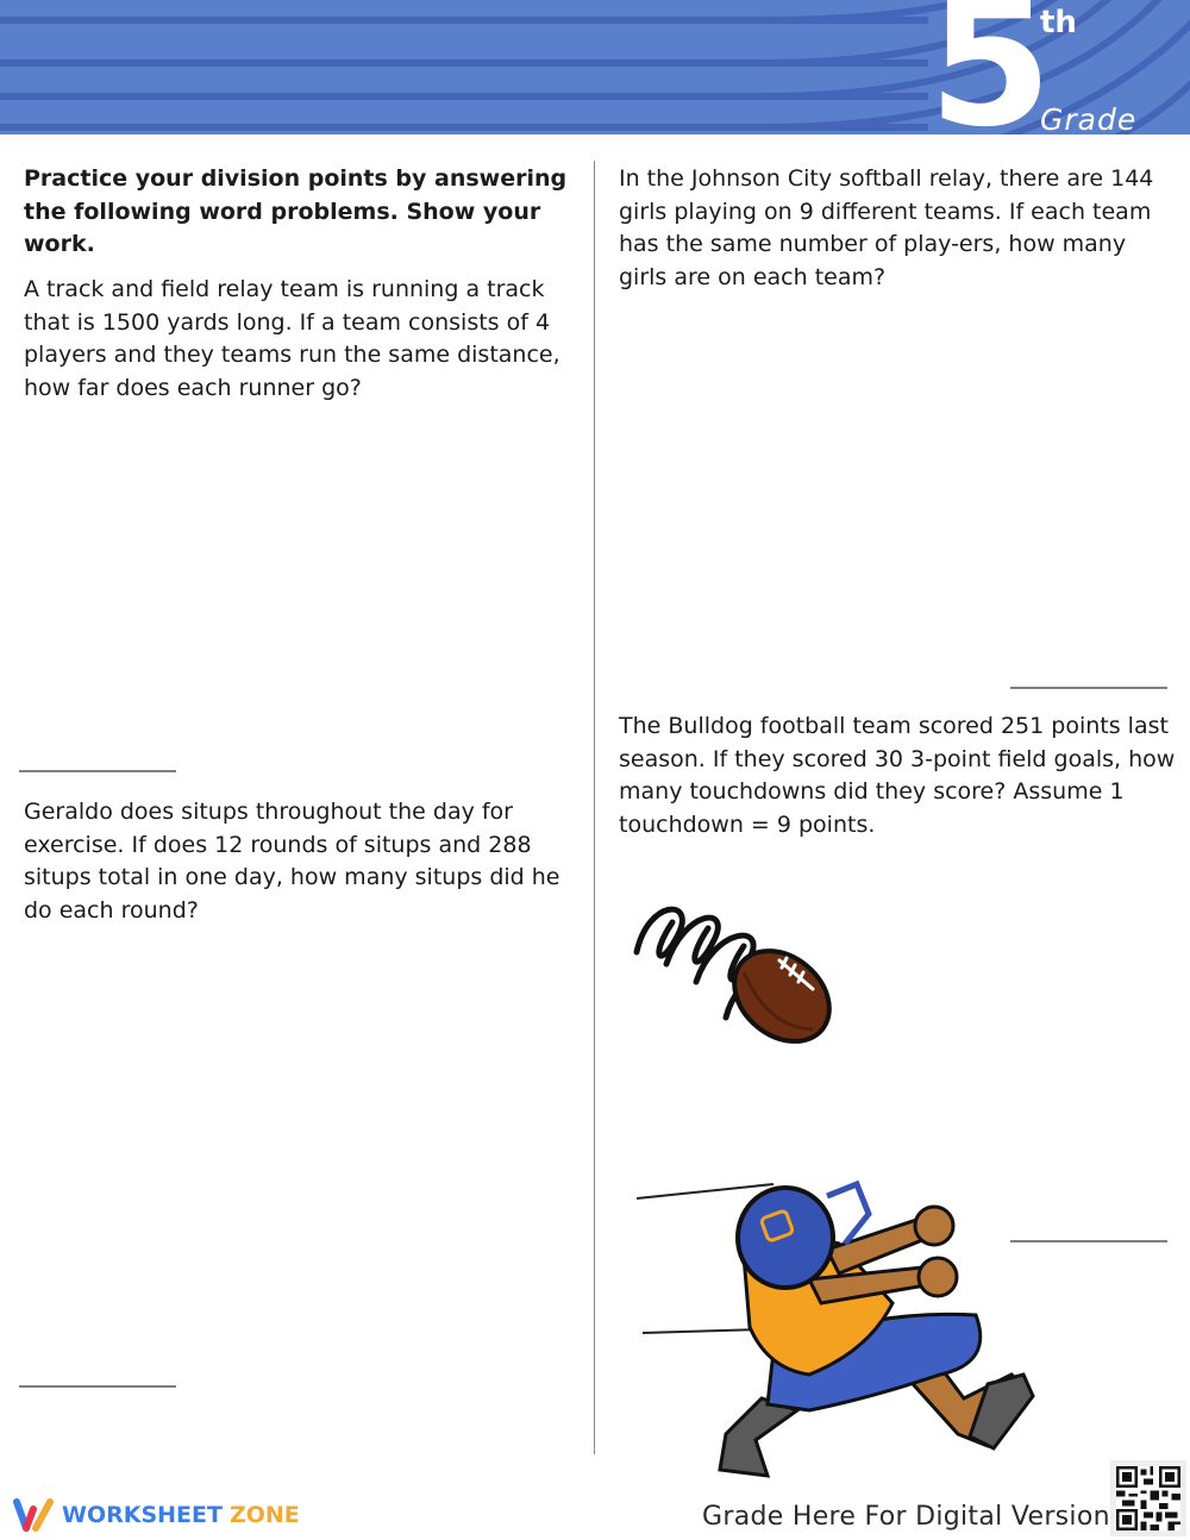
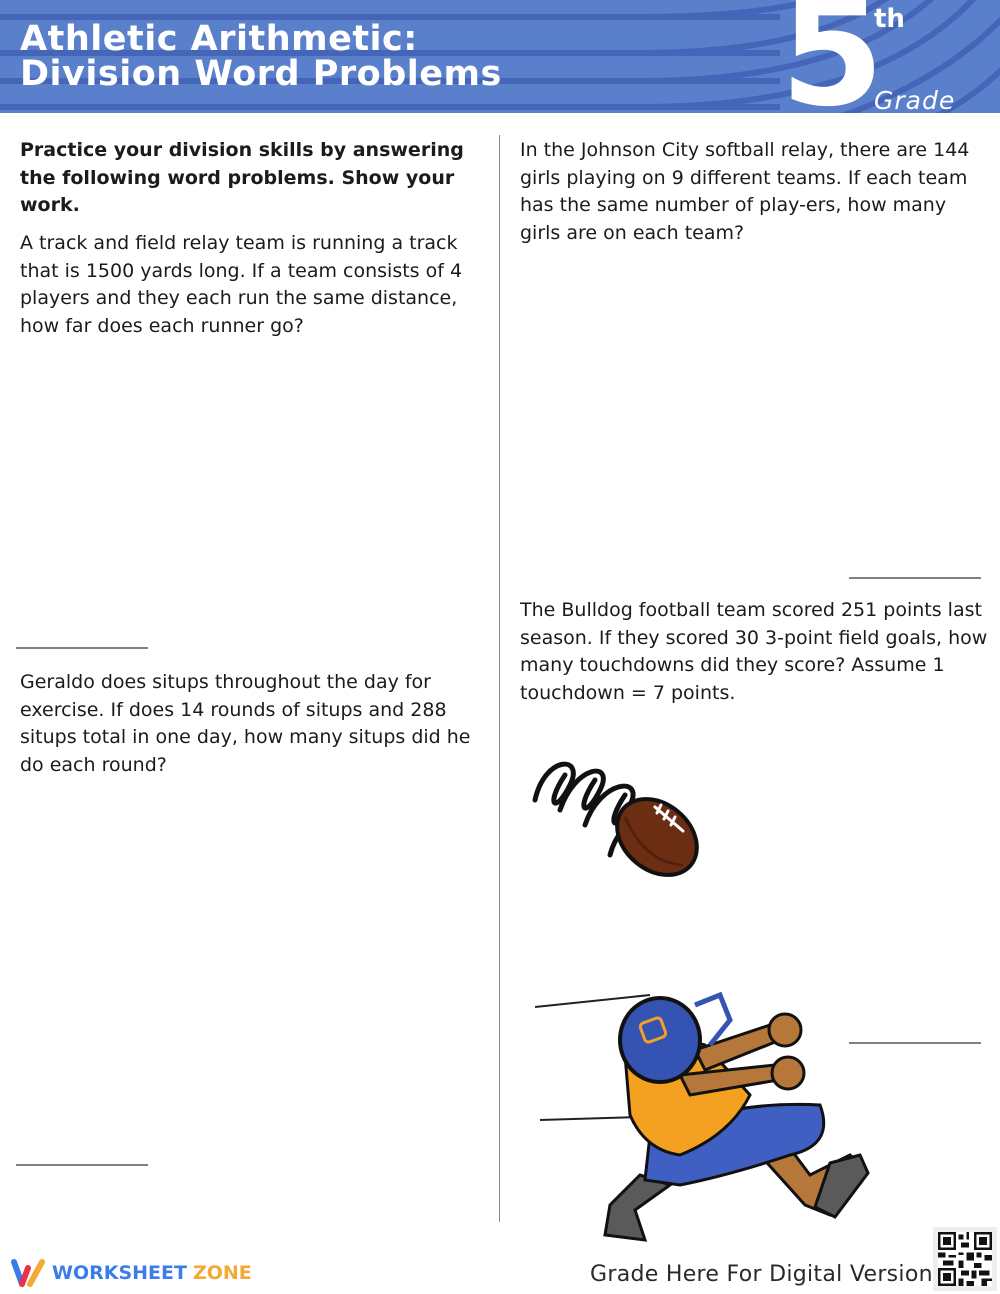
+ Athletic Arithmetic:
+ Division Word Problems
  5
  th
  Grade
- Practice your division points by answering the following word problems. Show your work.
+ Practice your division skills by answering the following word problems. Show your work.
- A track and field relay team is running a track that is 1500 yards long. If a team consists of 4 players and they teams run the same distance, how far does each runner go?
+ A track and field relay team is running a track that is 1500 yards long. If a team consists of 4 players and they each run the same distance, how far does each runner go?
- Geraldo does situps throughout the day for exercise. If does 12 rounds of situps and 288 situps total in one day, how many situps did he do each round?
+ Geraldo does situps throughout the day for exercise. If does 14 rounds of situps and 288 situps total in one day, how many situps did he do each round?
  In the Johnson City softball relay, there are 144 girls playing on 9 different teams. If each team has the same number of play-ers, how many girls are on each team?
- The Bulldog football team scored 251 points last season. If they scored 30 3-point field goals, how many touchdowns did they score? Assume 1 touchdown = 9 points.
+ The Bulldog football team scored 251 points last season. If they scored 30 3-point field goals, how many touchdowns did they score? Assume 1 touchdown = 7 points.
  WORKSHEET
  ZONE
  Grade Here For Digital Version
